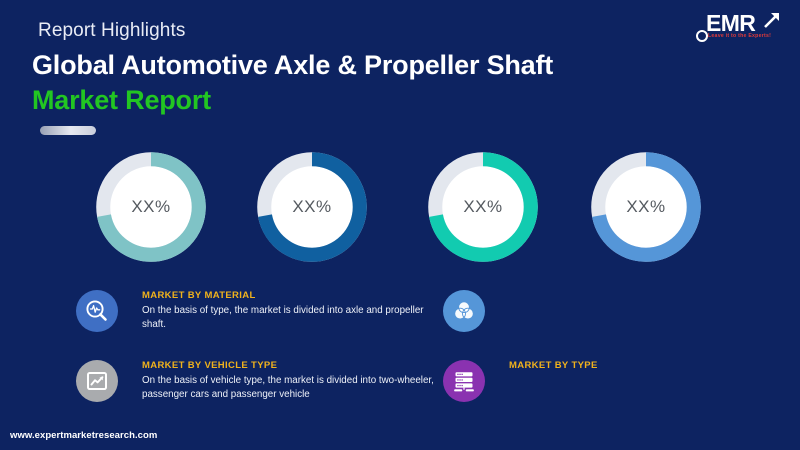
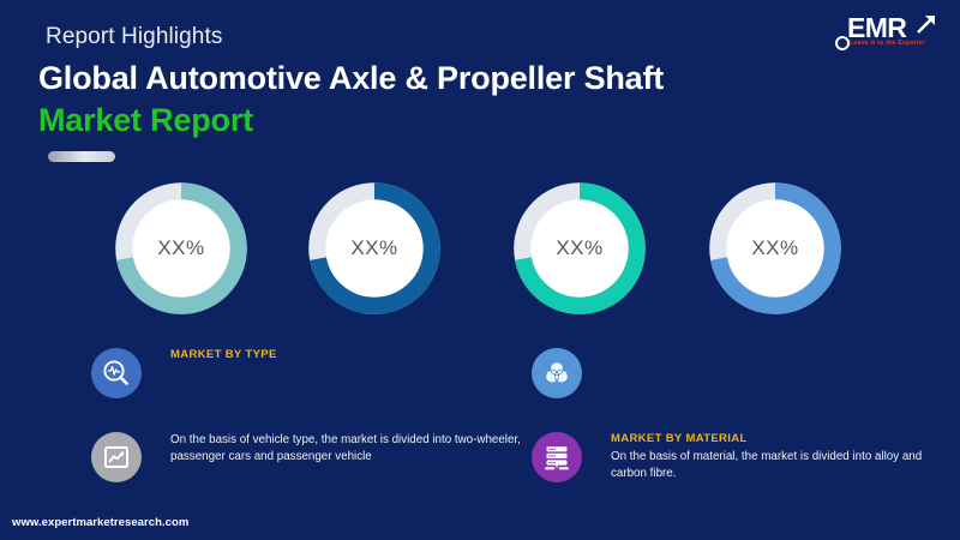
  Report Highlights
  Global Automotive Axle & Propeller Shaft
  Market Report
  EMR
  XX%
  XX%
  XX%
  XX%
- MARKET BY MATERIAL
+ MARKET BY TYPE
- On the basis of type, the market is divided into axle and propeller shaft.
- MARKET BY VEHICLE TYPE
  On the basis of vehicle type, the market is divided into two-wheeler, passenger cars and passenger vehicle
- MARKET BY TYPE
+ MARKET BY MATERIAL
+ On the basis of material, the market is divided into alloy and carbon fibre.
  www.expertmarketresearch.com
